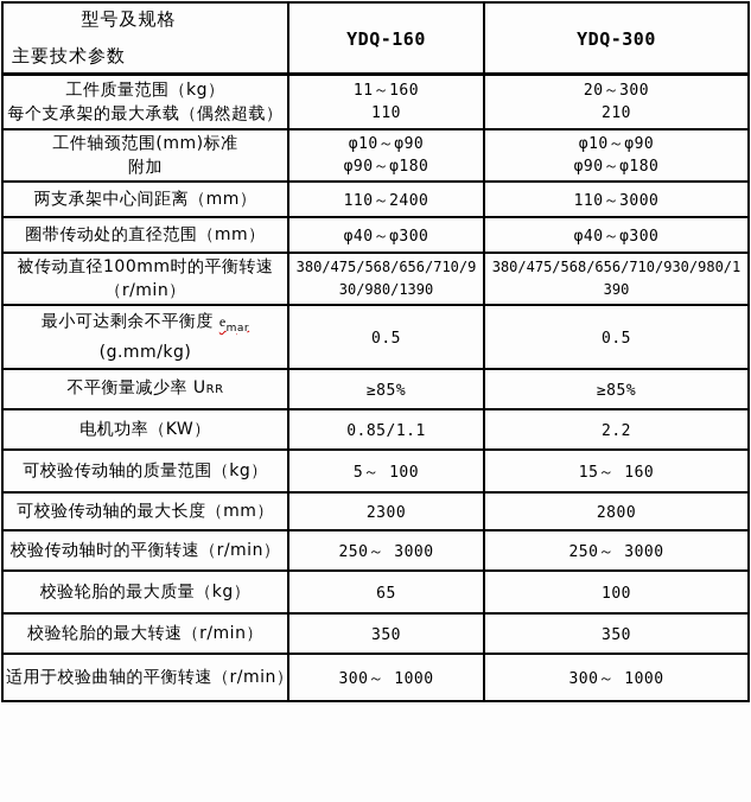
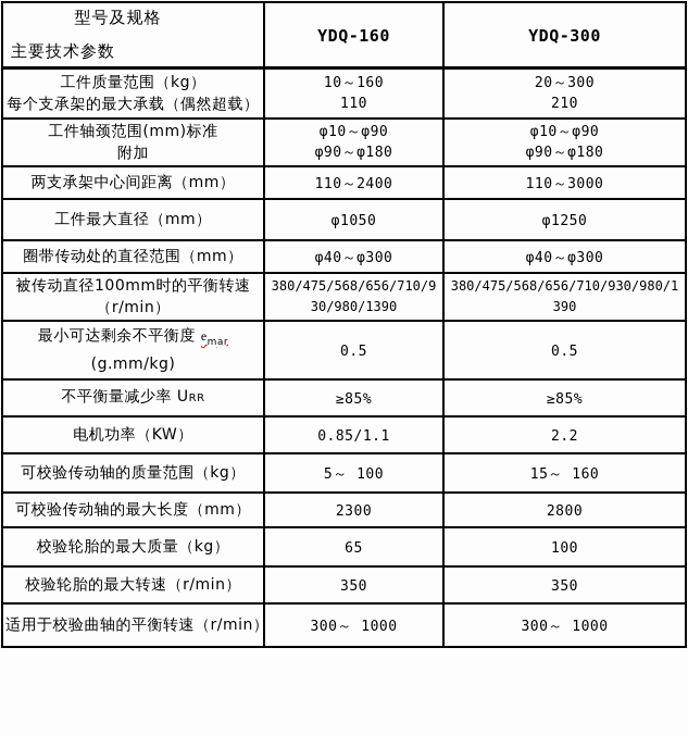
  型号及规格 主要技术参数	YDQ-160	YDQ-300
- 工件质量范围（kg） 每个支承架的最大承载（偶然超载）	11～160 110	20～300 210
+ 工件质量范围（kg） 每个支承架的最大承载（偶然超载）	10～160 110	20～300 210
  工件轴颈范围(mm)标准 附加	φ10～φ90 φ90～φ180	φ10～φ90 φ90～φ180
  两支承架中心间距离（mm）	110～2400	110～3000
+ 工件最大直径（mm）	φ1050	φ1250
  圈带传动处的直径范围（mm）	φ40～φ300	φ40～φ300
  被传动直径100mm时的平衡转速 （r/min）	380/475/568/656/710/9 30/980/1390	380/475/568/656/710/930/980/1 390
  最小可达剩余不平衡度 emar (g.mm/kg)	0.5	0.5
  不平衡量减少率 URR	≥85%	≥85%
  电机功率（KW）	0.85/1.1	2.2
  可校验传动轴的质量范围（kg）	5～ 100	15～ 160
  可校验传动轴的最大长度（mm）	2300	2800
- 校验传动轴时的平衡转速（r/min）	250～ 3000	250～ 3000
  校验轮胎的最大质量（kg）	65	100
  校验轮胎的最大转速（r/min）	350	350
  适用于校验曲轴的平衡转速（r/min）	300～ 1000	300～ 1000
